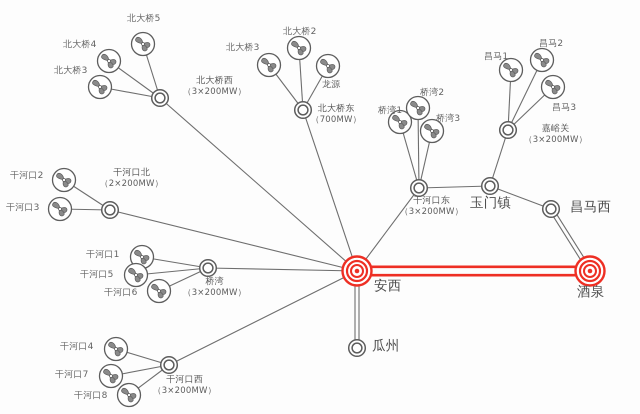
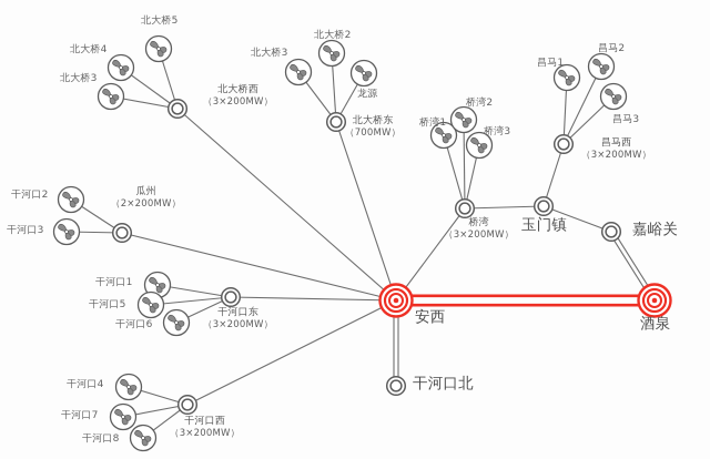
  北大桥5
  北大桥4
  北大桥3
  北大桥2
  北大桥3
  龙源
  桥湾1
  桥湾2
  桥湾3
  昌马1
  昌马2
  昌马3
  干河口2
  干河口3
  干河口1
  干河口5
  干河口6
  干河口4
  干河口7
  干河口8
  北大桥西
  （3×200MW）
  北大桥东
  （700MW）
- 干河口东
+ 桥湾
  （3×200MW）
- 嘉峪关
+ 昌马西
  （3×200MW）
  玉门镇
- 昌马西
+ 嘉峪关
- 干河口北
+ 瓜州
  （2×200MW）
- 桥湾
+ 干河口东
  （3×200MW）
  干河口西
  （3×200MW）
- 瓜州
+ 干河口北
  安西
  酒泉
